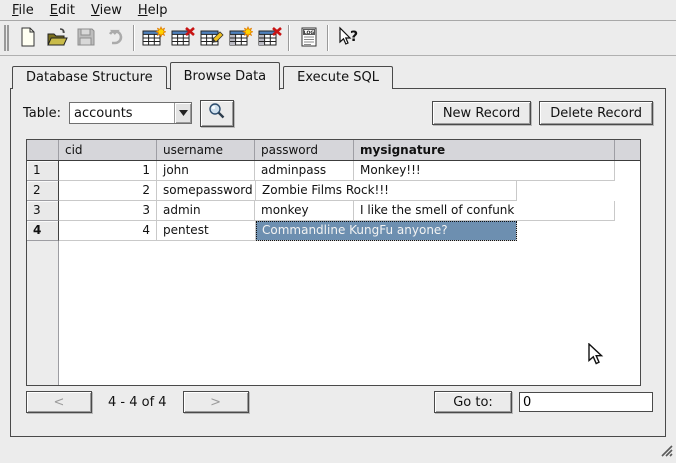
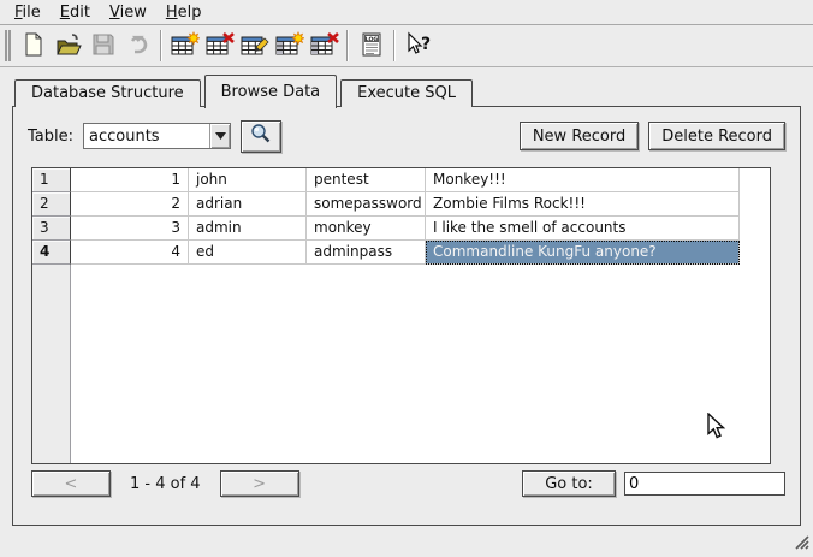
  File
  Edit
  View
  Help
  ?
  Database Structure
  Browse Data
  Execute SQL
  Table:
  accounts
  New Record
  Delete Record
- cid
- username
- password
- mysignature
  1
  1
  john
- adminpass
+ pentest
  Monkey!!!
  2
  2
+ adrian
  somepassword
  Zombie Films Rock!!!
  3
  3
  admin
  monkey
- I like the smell of confunk
+ I like the smell of accounts
  4
  4
+ ed
- pentest
+ adminpass
  Commandline KungFu anyone?
  <
- 4 - 4 of 4
+ 1 - 4 of 4
  >
  Go to:
  0
